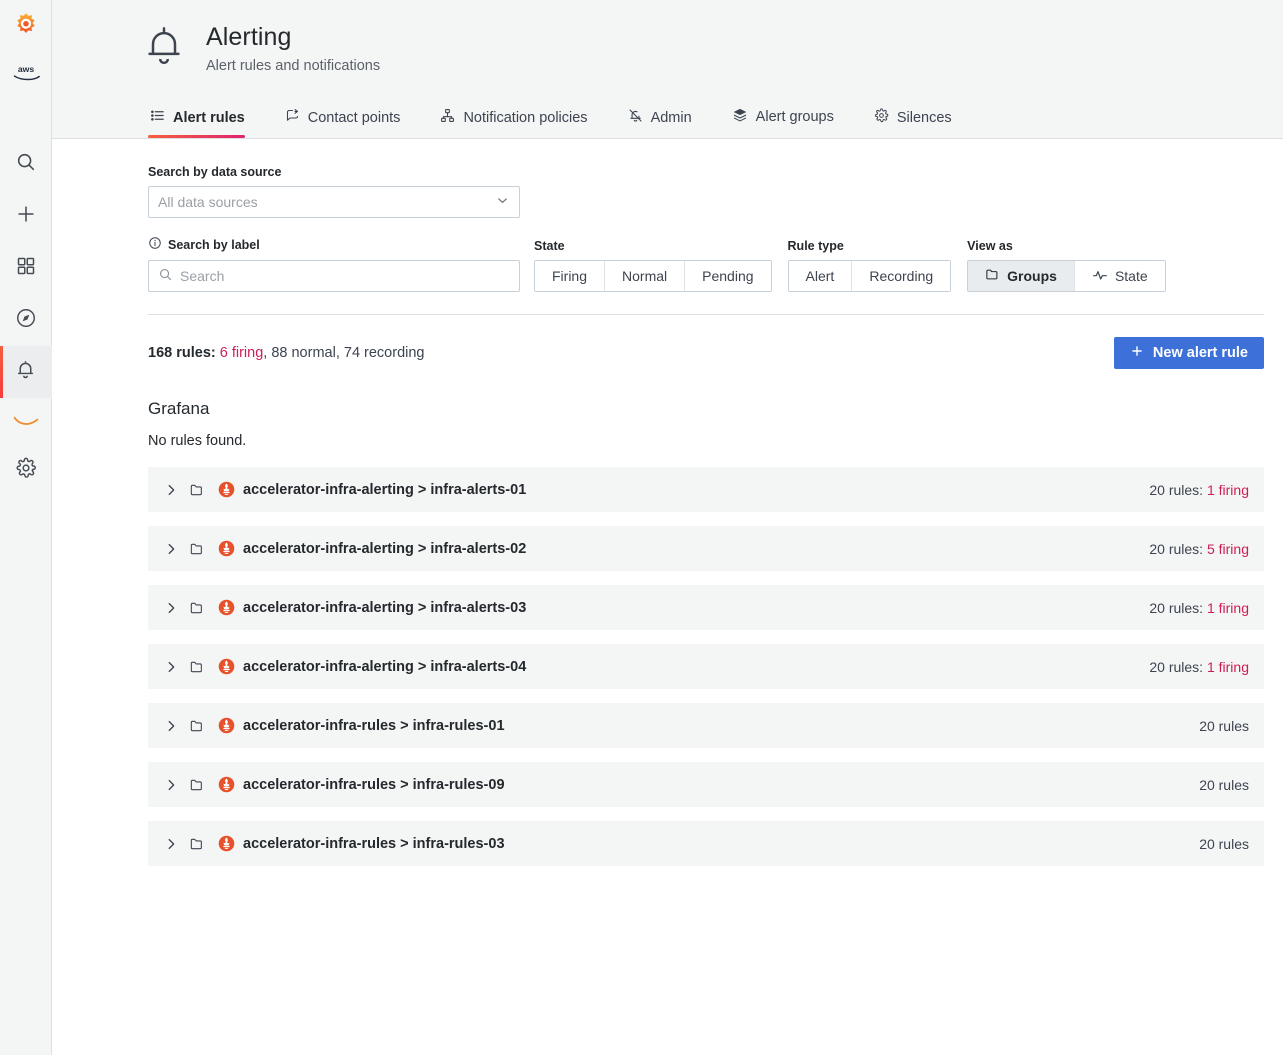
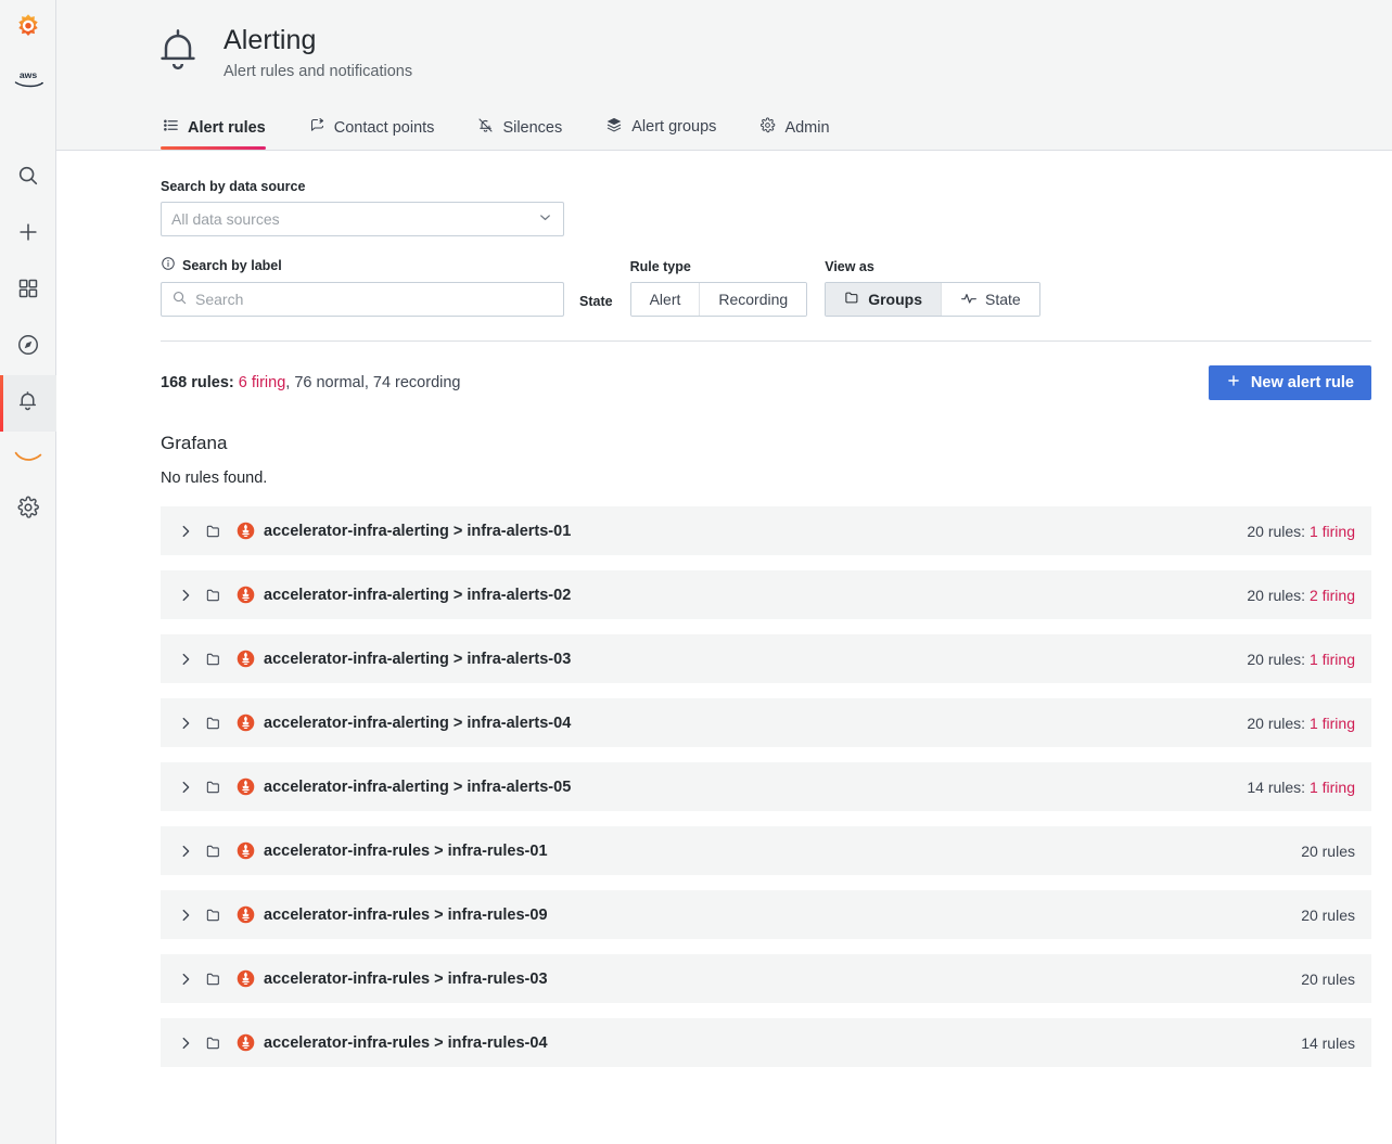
  aws
  Alerting
  Alert rules and notifications
  Alert rules
  Contact points
- Notification policies
- Admin
+ Silences
  Alert groups
- Silences
+ Admin
  Search by data source
  All data sources
  Search by label
  Search
  State
- Firing
- Normal
- Pending
  Rule type
  Alert
  Recording
  View as
  Groups
  State
- 168 rules: 6 firing, 88 normal, 74 recording
+ 168 rules: 6 firing, 76 normal, 74 recording
  New alert rule
  Grafana
  No rules found.
  accelerator-infra-alerting > infra-alerts-01
  20 rules: 1 firing
  accelerator-infra-alerting > infra-alerts-02
- 20 rules: 5 firing
+ 20 rules: 2 firing
  accelerator-infra-alerting > infra-alerts-03
  20 rules: 1 firing
  accelerator-infra-alerting > infra-alerts-04
  20 rules: 1 firing
+ accelerator-infra-alerting > infra-alerts-05
+ 14 rules: 1 firing
  accelerator-infra-rules > infra-rules-01
  20 rules
  accelerator-infra-rules > infra-rules-09
  20 rules
  accelerator-infra-rules > infra-rules-03
  20 rules
+ accelerator-infra-rules > infra-rules-04
+ 14 rules
